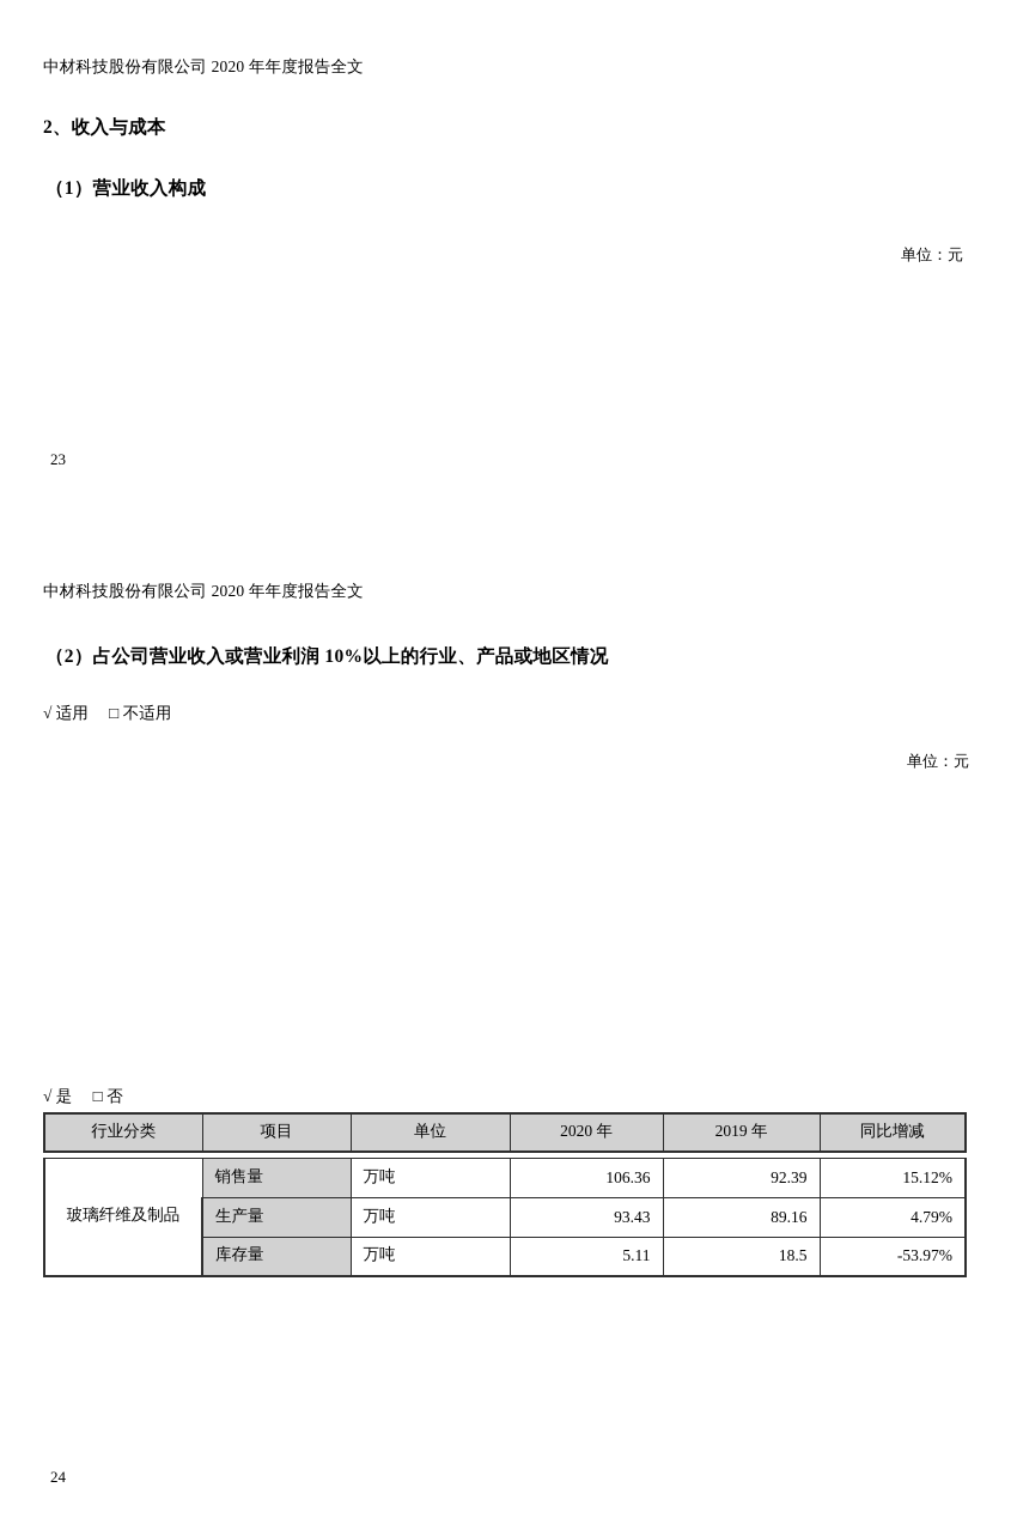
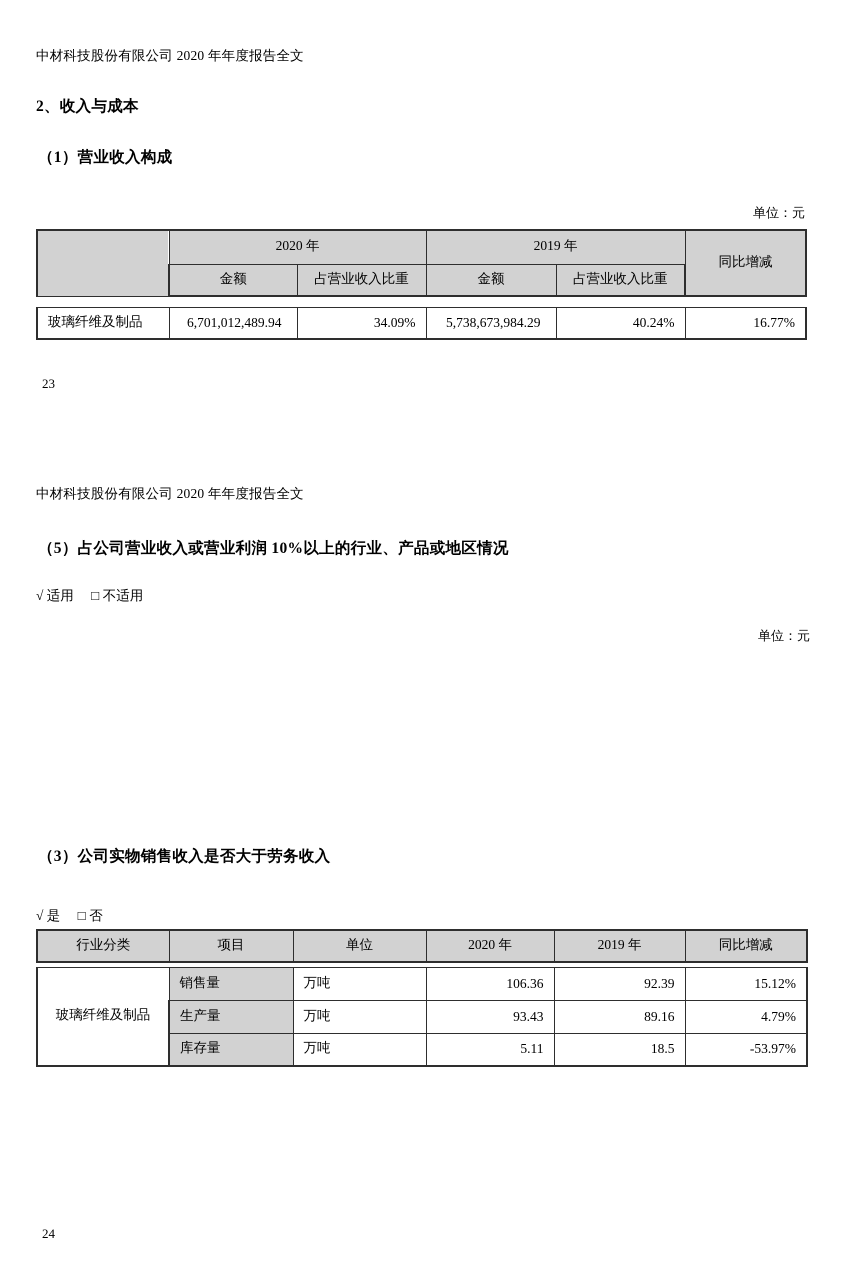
  中材科技股份有限公司 2020 年年度报告全文
  2、收入与成本
  （1）营业收入构成
  单位：元
+ 	2020 年	2019 年	同比增减
+ 金额	占营业收入比重	金额	占营业收入比重
+ 玻璃纤维及制品	6,701,012,489.94	34.09%	5,738,673,984.29	40.24%	16.77%
  23
  中材科技股份有限公司 2020 年年度报告全文
- （2）占公司营业收入或营业利润 10%以上的行业、产品或地区情况
+ （5）占公司营业收入或营业利润 10%以上的行业、产品或地区情况
  √ 适用 □ 不适用
  单位：元
+ （3）公司实物销售收入是否大于劳务收入
  √ 是 □ 否
  行业分类	项目	单位	2020 年	2019 年	同比增减
  玻璃纤维及制品	销售量	万吨	106.36	92.39	15.12%
  生产量	万吨	93.43	89.16	4.79%
  库存量	万吨	5.11	18.5	-53.97%
  24
